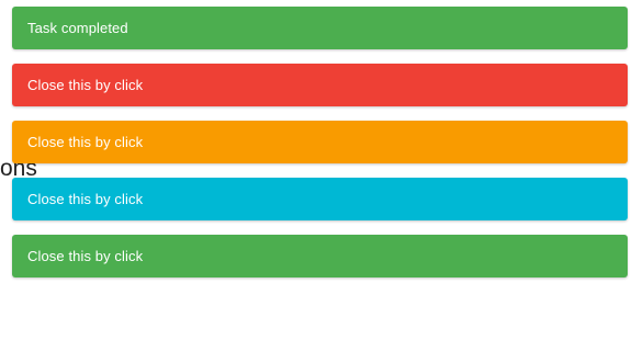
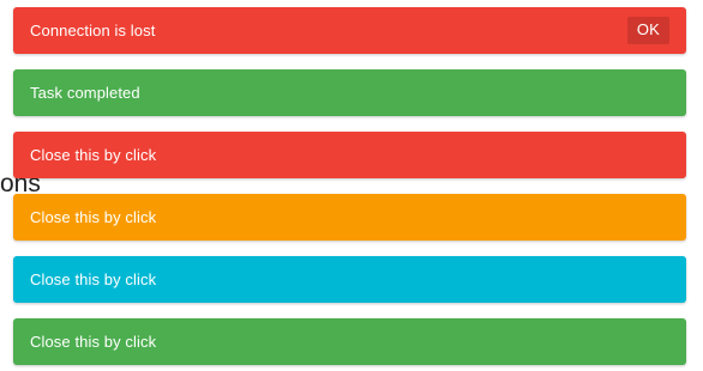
  ons
+ Connection is lost
+ OK
  Task completed
  Close this by click
  Close this by click
  Close this by click
  Close this by click
